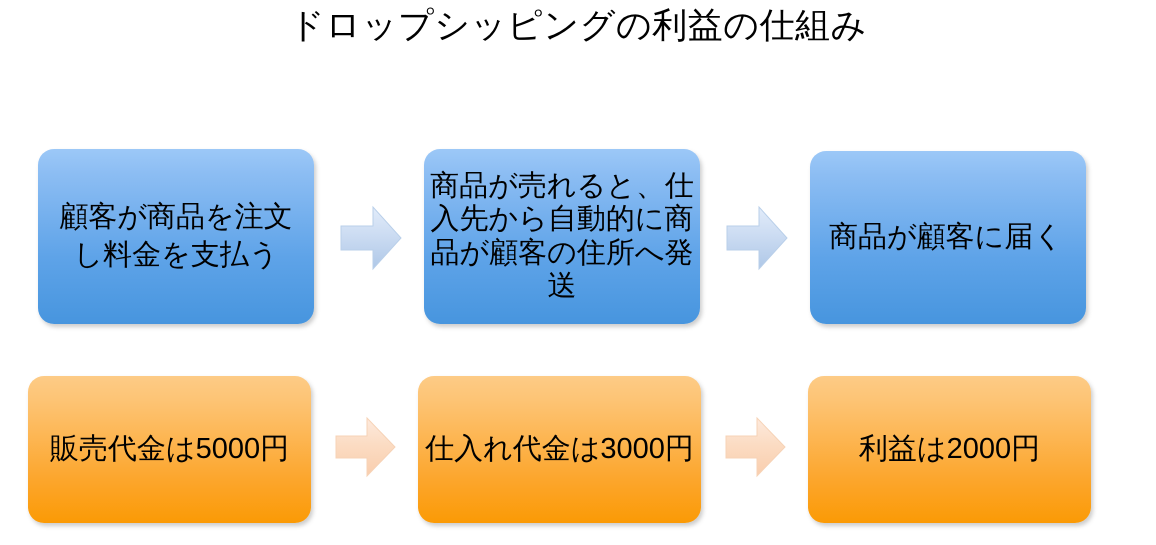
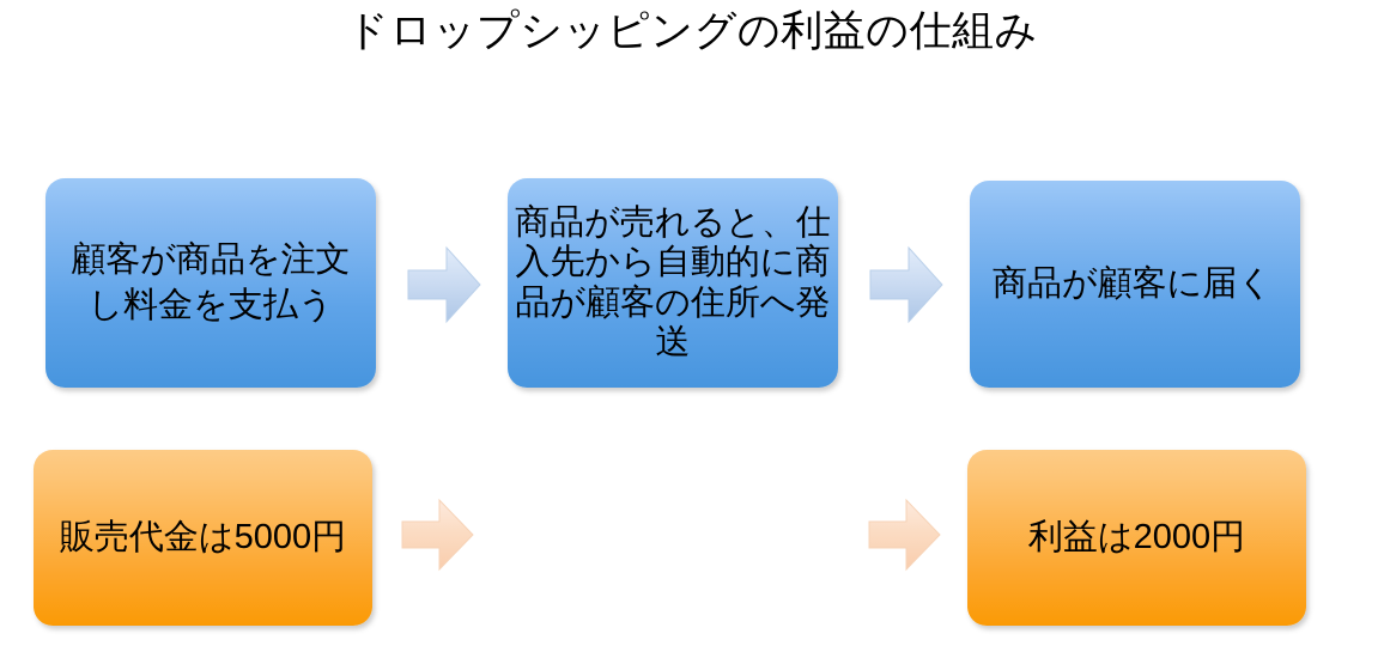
  ドロップシッピングの利益の仕組み
  顧客が商品を注文し料金を支払う
  商品が売れると、仕入先から自動的に商品が顧客の住所へ発送
  商品が顧客に届く
  販売代金は5000円
- 仕入れ代金は3000円
  利益は2000円
